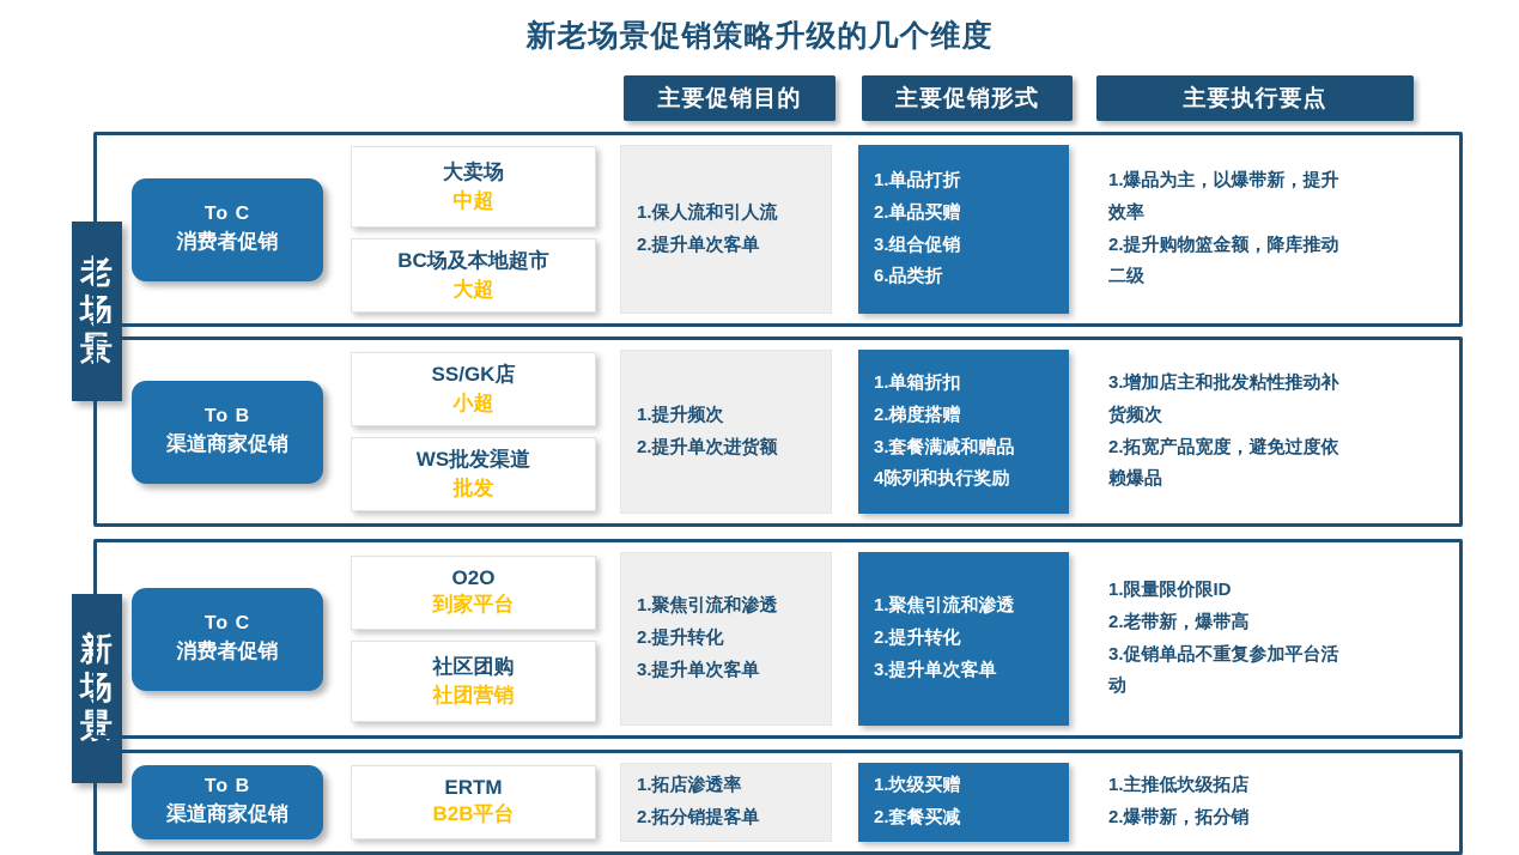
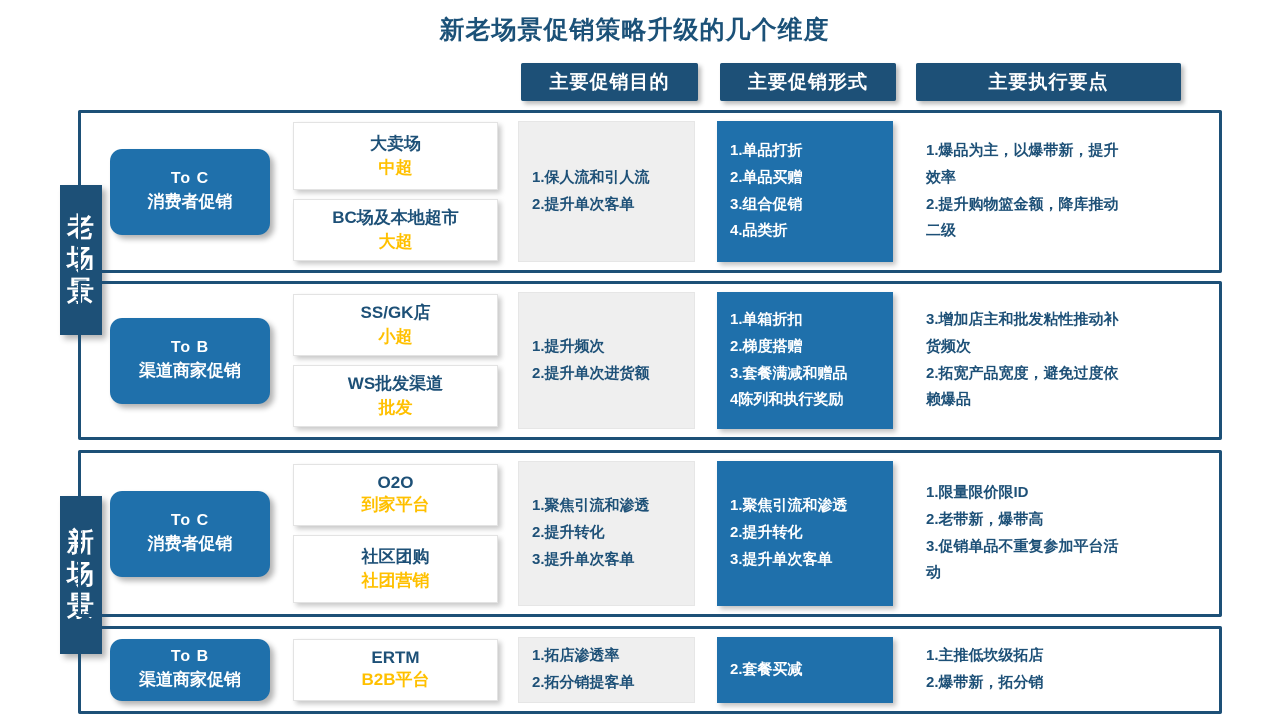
  新老场景促销策略升级的几个维度
  主要促销目的
  主要促销形式
  主要执行要点
  老
  场
  景
  新
  场
  景
  To C
  消费者促销
  大卖场
  中超
  BC场及本地超市
  大超
  1.保人流和引人流
  2.提升单次客单
  1.单品打折
  2.单品买赠
  3.组合促销
- 6.品类折
+ 4.品类折
  1.爆品为主，以爆带新，提升
  效率
  2.提升购物篮金额，降库推动
  二级
  To B
  渠道商家促销
  SS/GK店
  小超
  WS批发渠道
  批发
  1.提升频次
  2.提升单次进货额
  1.单箱折扣
  2.梯度搭赠
  3.套餐满减和赠品
  4陈列和执行奖励
  3.增加店主和批发粘性推动补
  货频次
  2.拓宽产品宽度，避免过度依
  赖爆品
  To C
  消费者促销
  O2O
  到家平台
  社区团购
  社团营销
  1.聚焦引流和渗透
  2.提升转化
  3.提升单次客单
  1.聚焦引流和渗透
  2.提升转化
  3.提升单次客单
  1.限量限价限ID
  2.老带新，爆带高
  3.促销单品不重复参加平台活
  动
  To B
  渠道商家促销
  ERTM
  B2B平台
  1.拓店渗透率
  2.拓分销提客单
- 1.坎级买赠
  2.套餐买减
  1.主推低坎级拓店
  2.爆带新，拓分销
